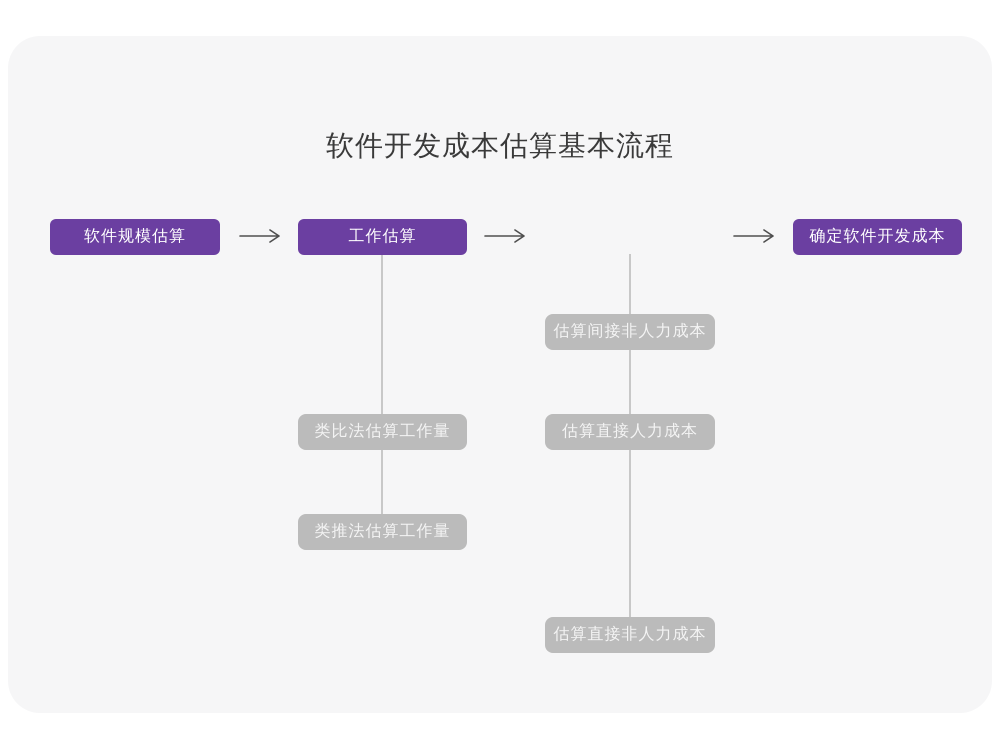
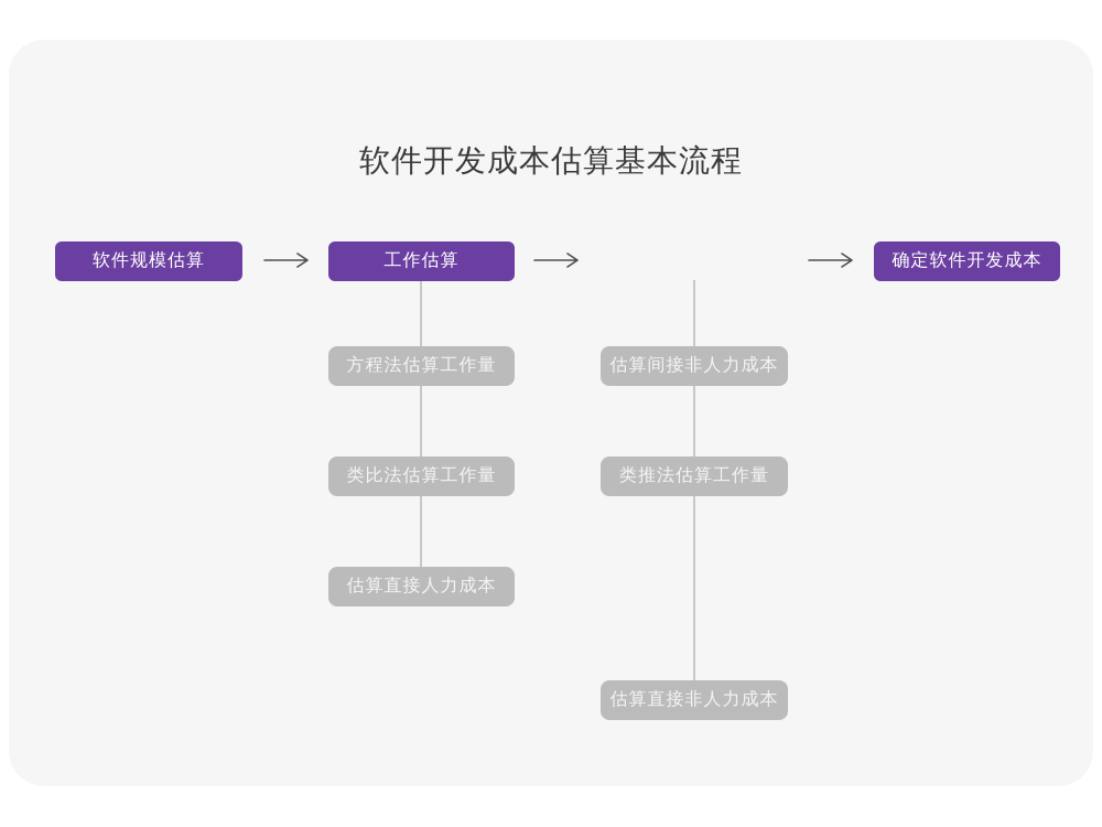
  软件开发成本估算基本流程
  软件规模估算
  工作估算
  确定软件开发成本
+ 方程法估算工作量
  类比法估算工作量
- 类推法估算工作量
+ 估算直接人力成本
  估算间接非人力成本
- 估算直接人力成本
+ 类推法估算工作量
  估算直接非人力成本
